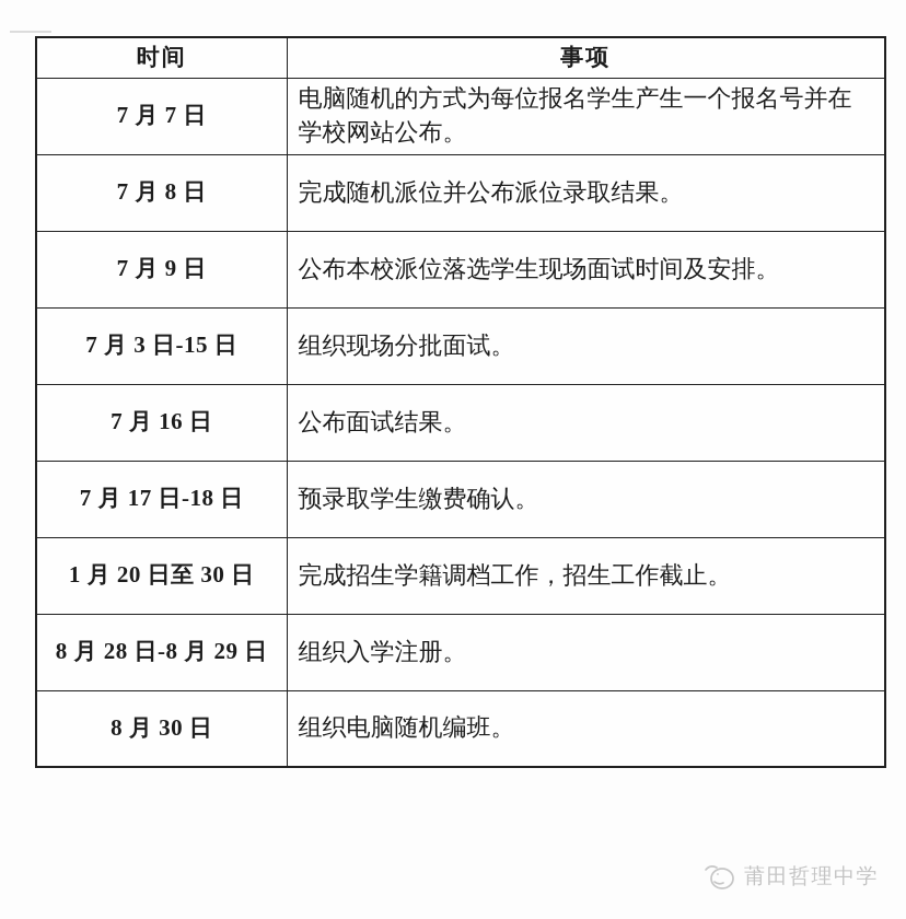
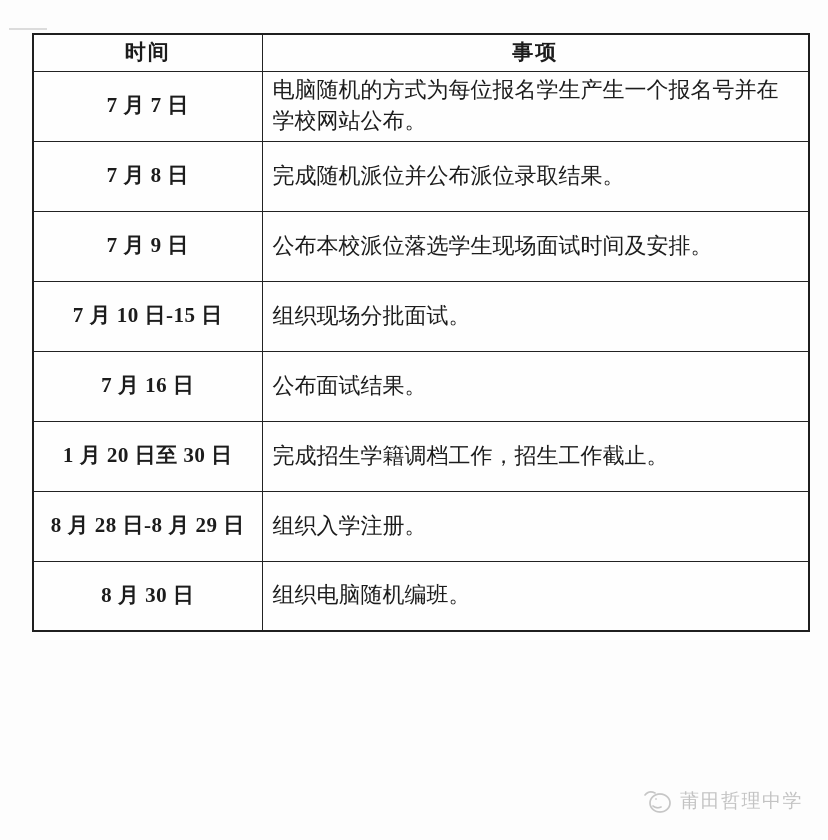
  时间	事项
  7 月 7 日	电脑随机的方式为每位报名学生产生一个报名号并在 学校网站公布。
  7 月 8 日	完成随机派位并公布派位录取结果。
  7 月 9 日	公布本校派位落选学生现场面试时间及安排。
- 7 月 3 日-15 日	组织现场分批面试。
+ 7 月 10 日-15 日	组织现场分批面试。
  7 月 16 日	公布面试结果。
- 7 月 17 日-18 日	预录取学生缴费确认。
  1 月 20 日至 30 日	完成招生学籍调档工作，招生工作截止。
  8 月 28 日-8 月 29 日	组织入学注册。
  8 月 30 日	组织电脑随机编班。
  莆田哲理中学
